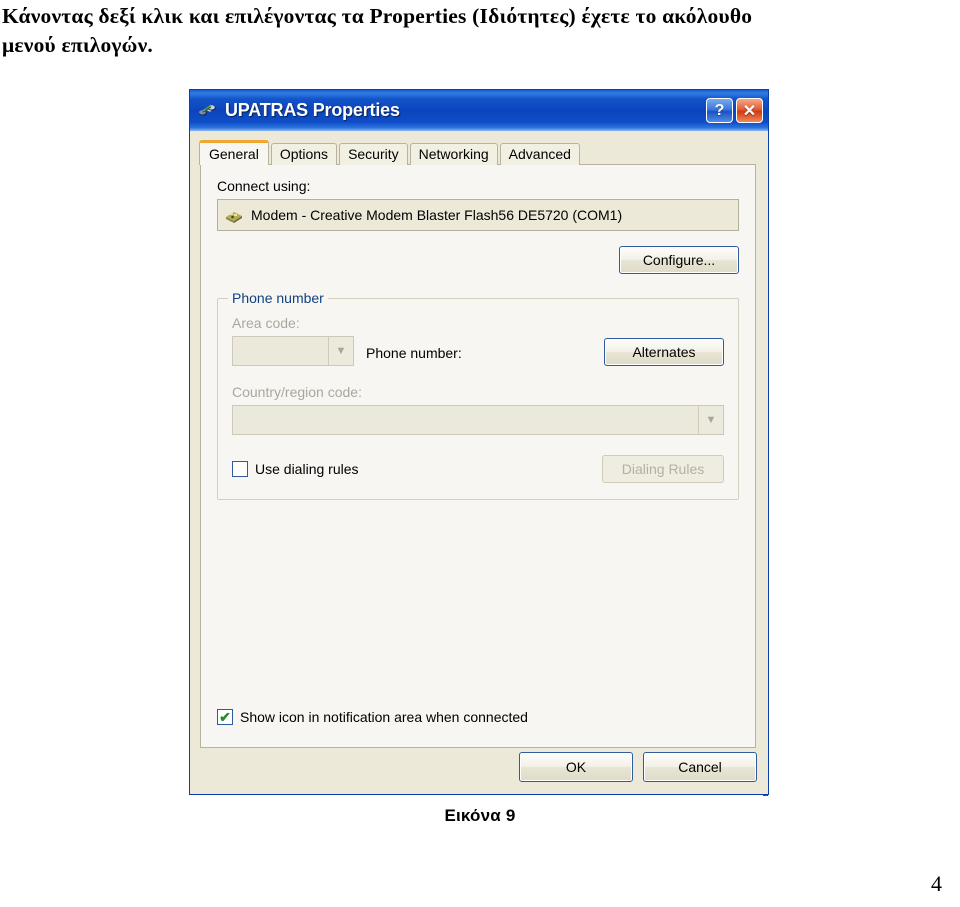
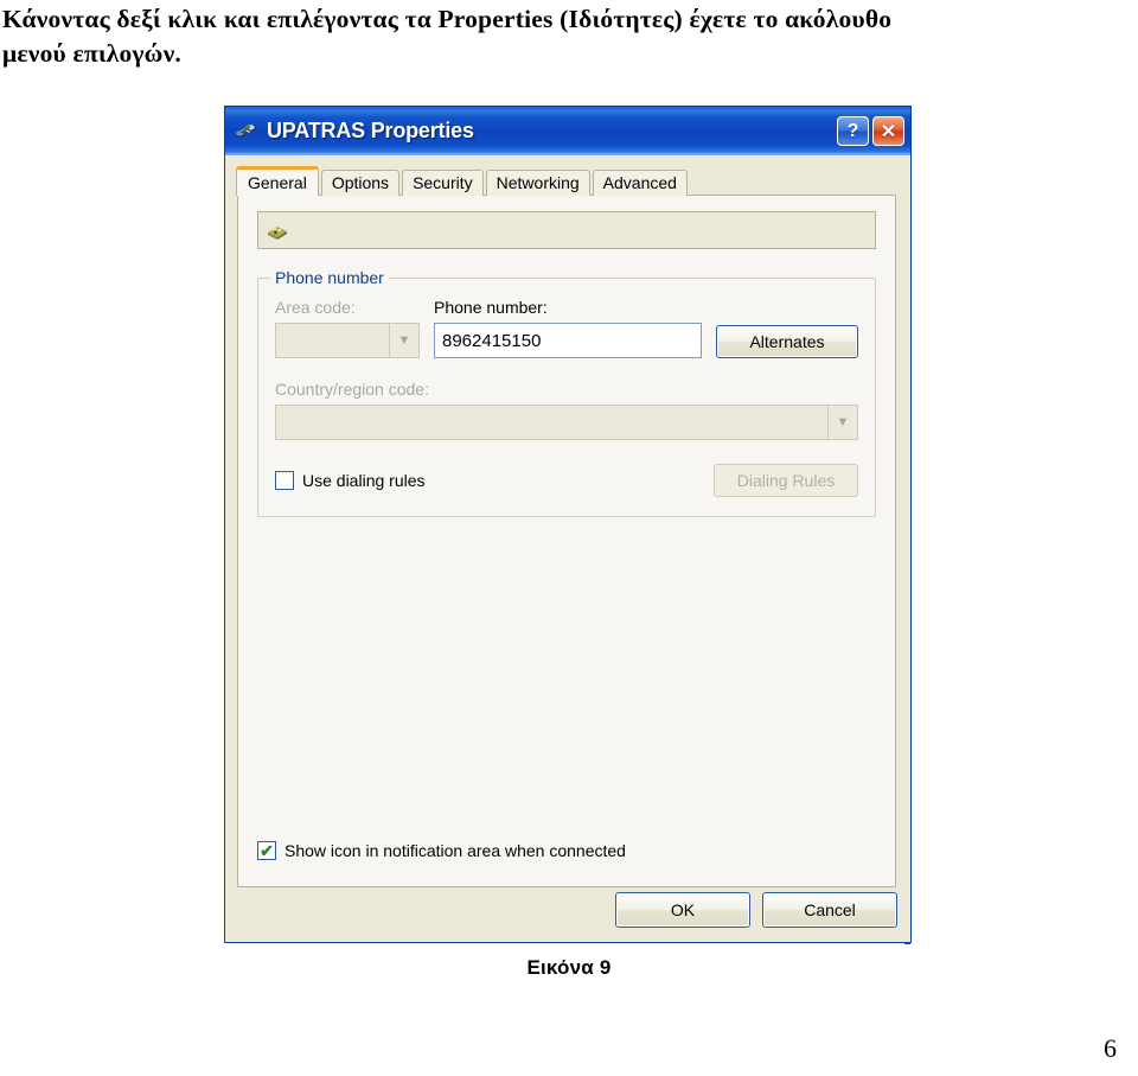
  Κάνοντας δεξί κλικ και επιλέγοντας τα Properties (Ιδιότητες) έχετε το ακόλουθο
  μενού επιλογών.
  UPATRAS Properties
  ?
  ✕
  General
  Options
  Security
  Networking
  Advanced
- Connect using:
- Modem - Creative Modem Blaster Flash56 DE5720 (COM1)
- Configure...
  Phone number
  Area code:
  ▼
  Phone number:
+ 8962415150
  Alternates
  Country/region code:
  ▼
  Use dialing rules
  Dialing Rules
  ✔
  Show icon in notification area when connected
  OK
  Cancel
  Εικόνα 9
- 4
+ 6
